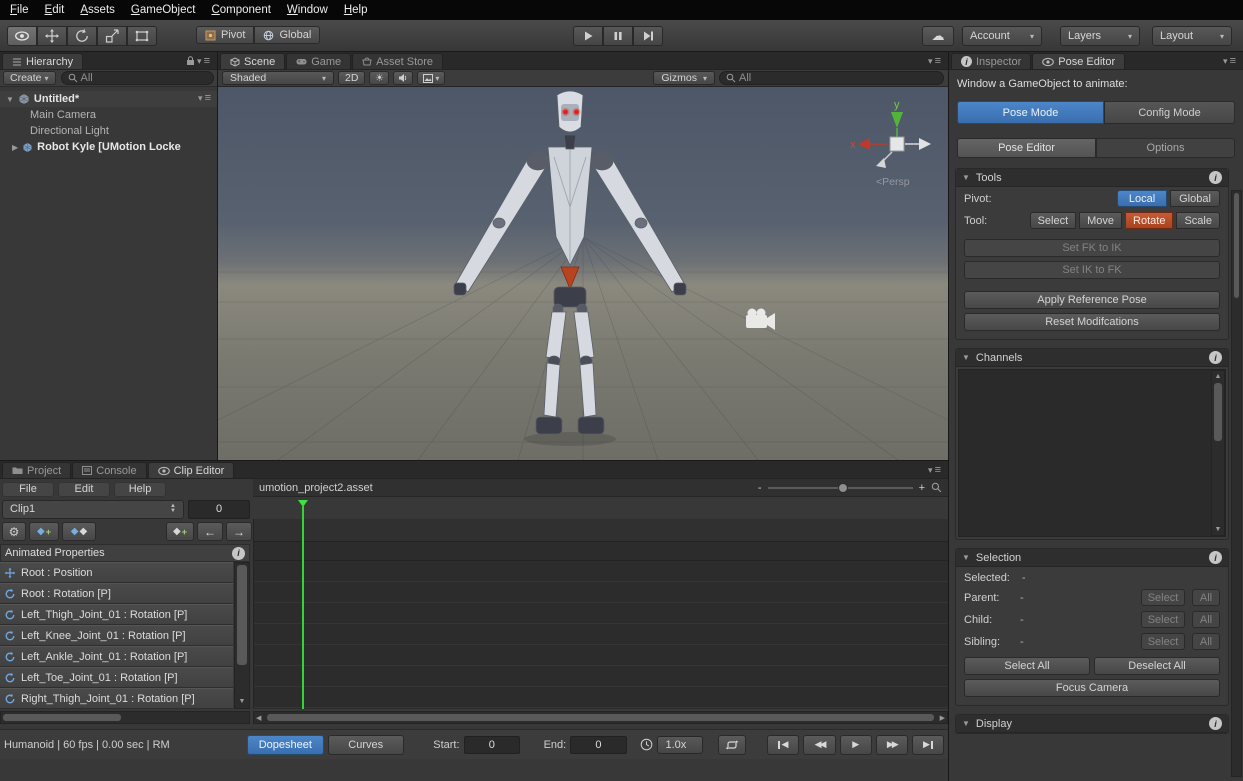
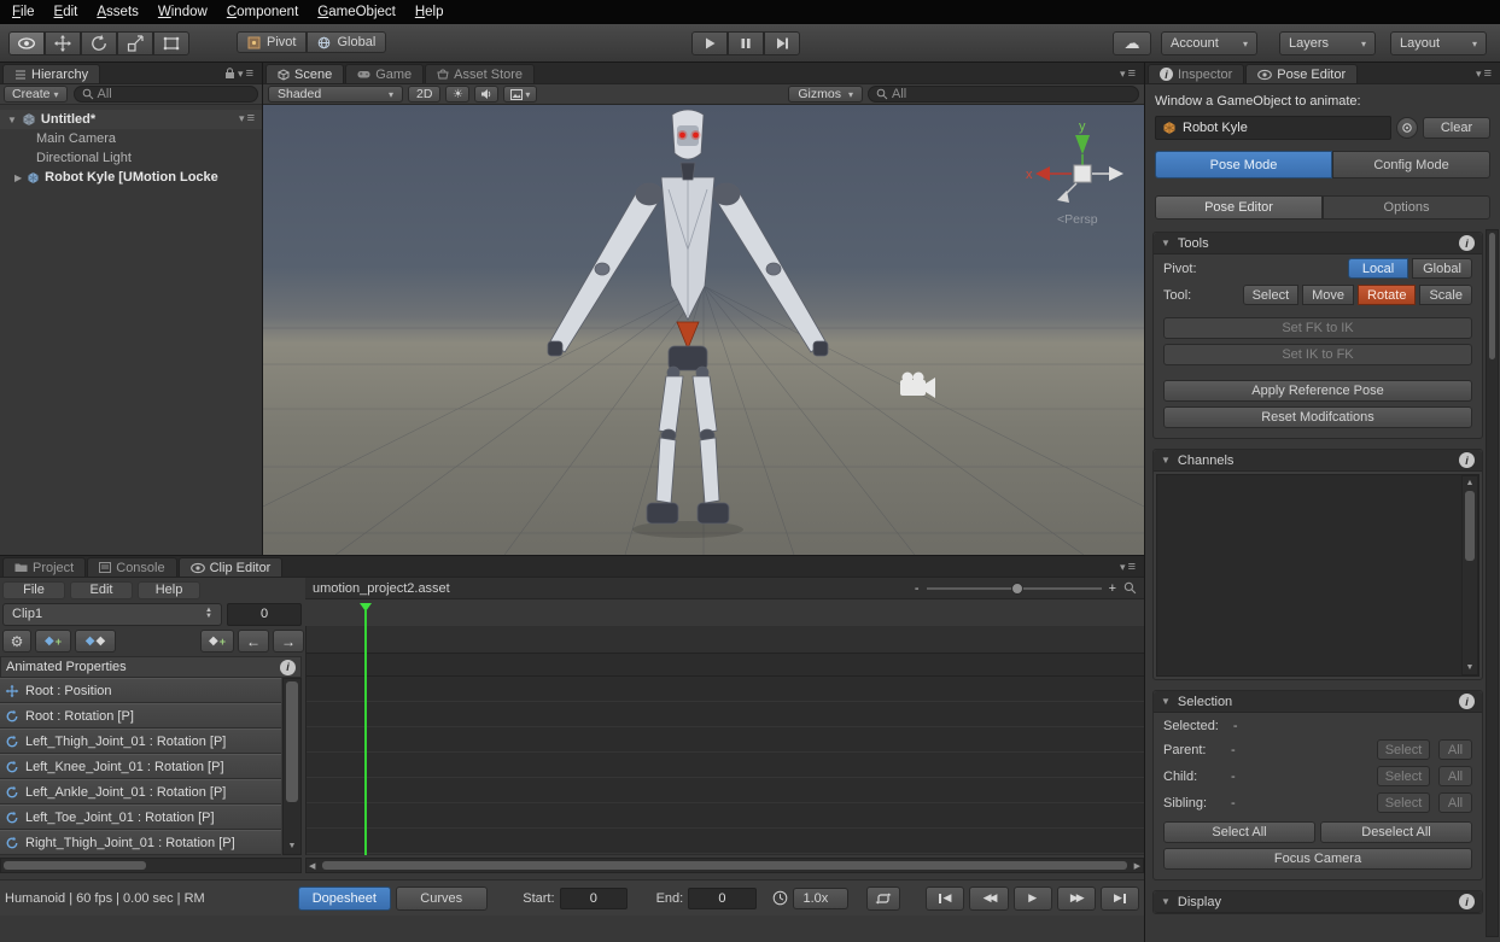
  File
  Edit
  Assets
- GameObject
+ Window
  Component
- Window
+ GameObject
  Help
  Pivot
  Global
  ☁
  Account
  ▾
  Layers
  ▾
  Layout
  ▾
  Hierarchy
  ▾
  ≡
  Create
  ▾
  All
  ▼
  Untitled*
  ▾
  ≡
  Main Camera
  Directional Light
  ▶
  Robot Kyle [UMotion Locke
  Scene
  Game
  Asset Store
  ▾
  ≡
  Shaded
  ▾
  2D
  ☀
  ▾
  Gizmos
  ▾
  All
  y
  x
  <Persp
  i
  Inspector
  Pose Editor
  ▾
  ≡
  Window a GameObject to animate:
+ Robot Kyle
+ Clear
  Pose Mode
  Config Mode
  Pose Editor
  Options
  ▼
  Tools
  i
  Pivot:
  Local
  Global
  Tool:
  Select
  Move
  Rotate
  Scale
  Set FK to IK
  Set IK to FK
  Apply Reference Pose
  Reset Modifcations
  ▼
  Channels
  i
  ▼
  Selection
  i
  Selected:
  -
  Parent:
  -
  Select
  All
  Child:
  -
  Select
  All
  Sibling:
  -
  Select
  All
  Select All
  Deselect All
  Focus Camera
  ▼
  Display
  i
  Project
  Console
  Clip Editor
  ▾
  ≡
  File
  Edit
  Help
  umotion_project2.asset
  -
  +
  Clip1
  0
  ⚙
  ◆
  +
  ◆
  ◆
  ◆
  +
  ←
  →
  Animated Properties
  i
  Root : Position
  Root : Rotation [P]
  Left_Thigh_Joint_01 : Rotation [P]
  Left_Knee_Joint_01 : Rotation [P]
  Left_Ankle_Joint_01 : Rotation [P]
  Left_Toe_Joint_01 : Rotation [P]
  Right_Thigh_Joint_01 : Rotation [P]
  Humanoid | 60 fps | 0.00 sec | RM
  Dopesheet
  Curves
  Start:
  0
  End:
  0
  1.0x
  ◀
  ◀◀
  ▶
  ▶▶
  ▶
